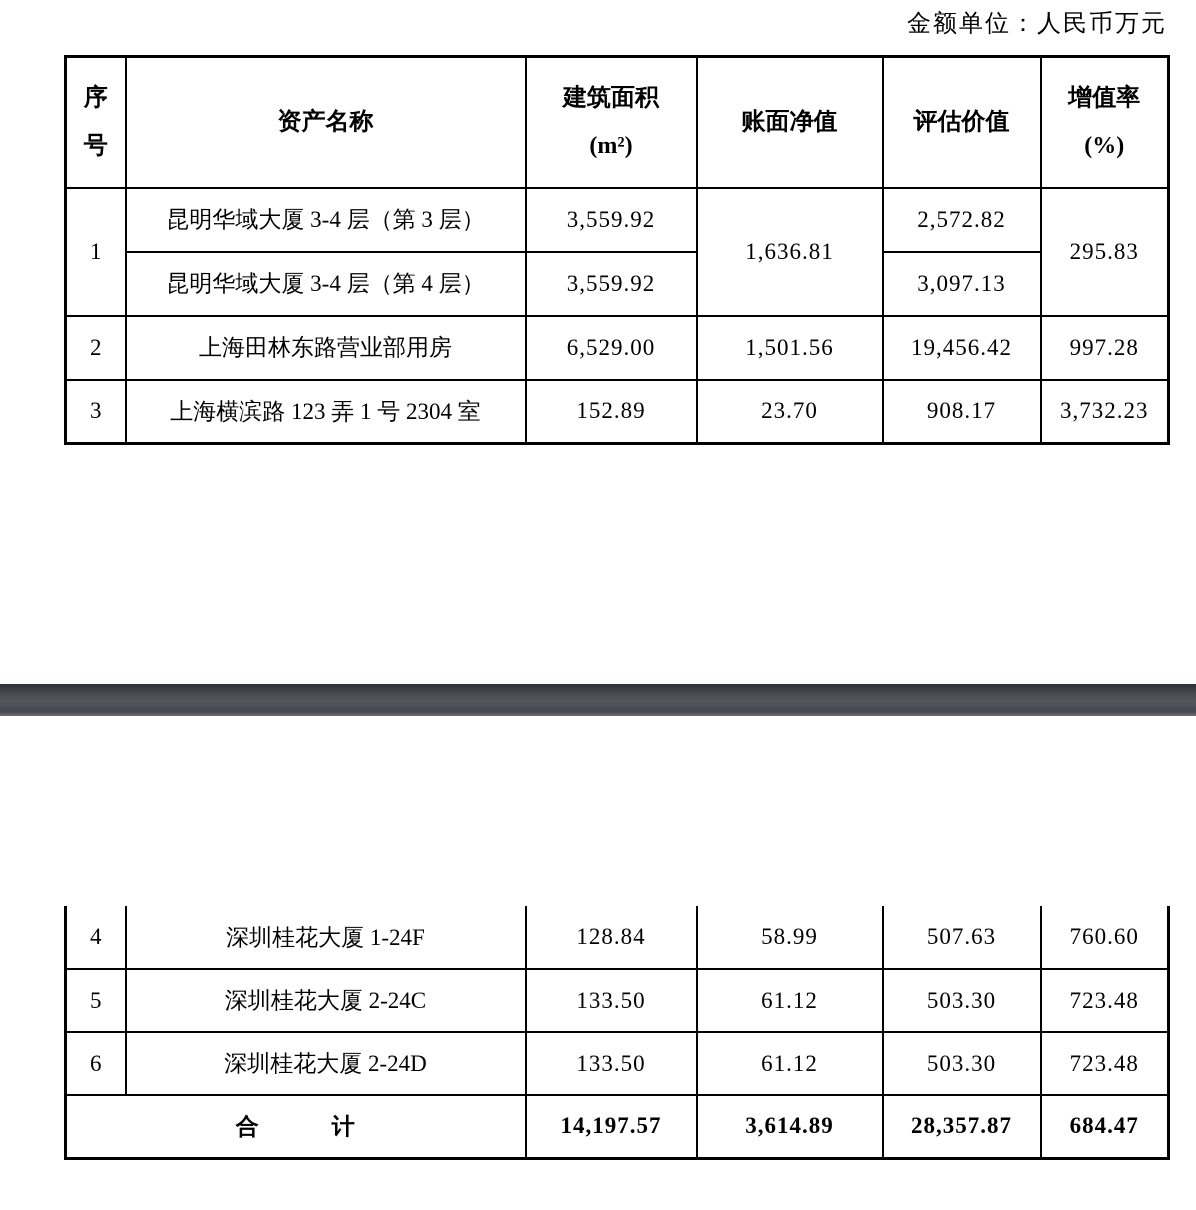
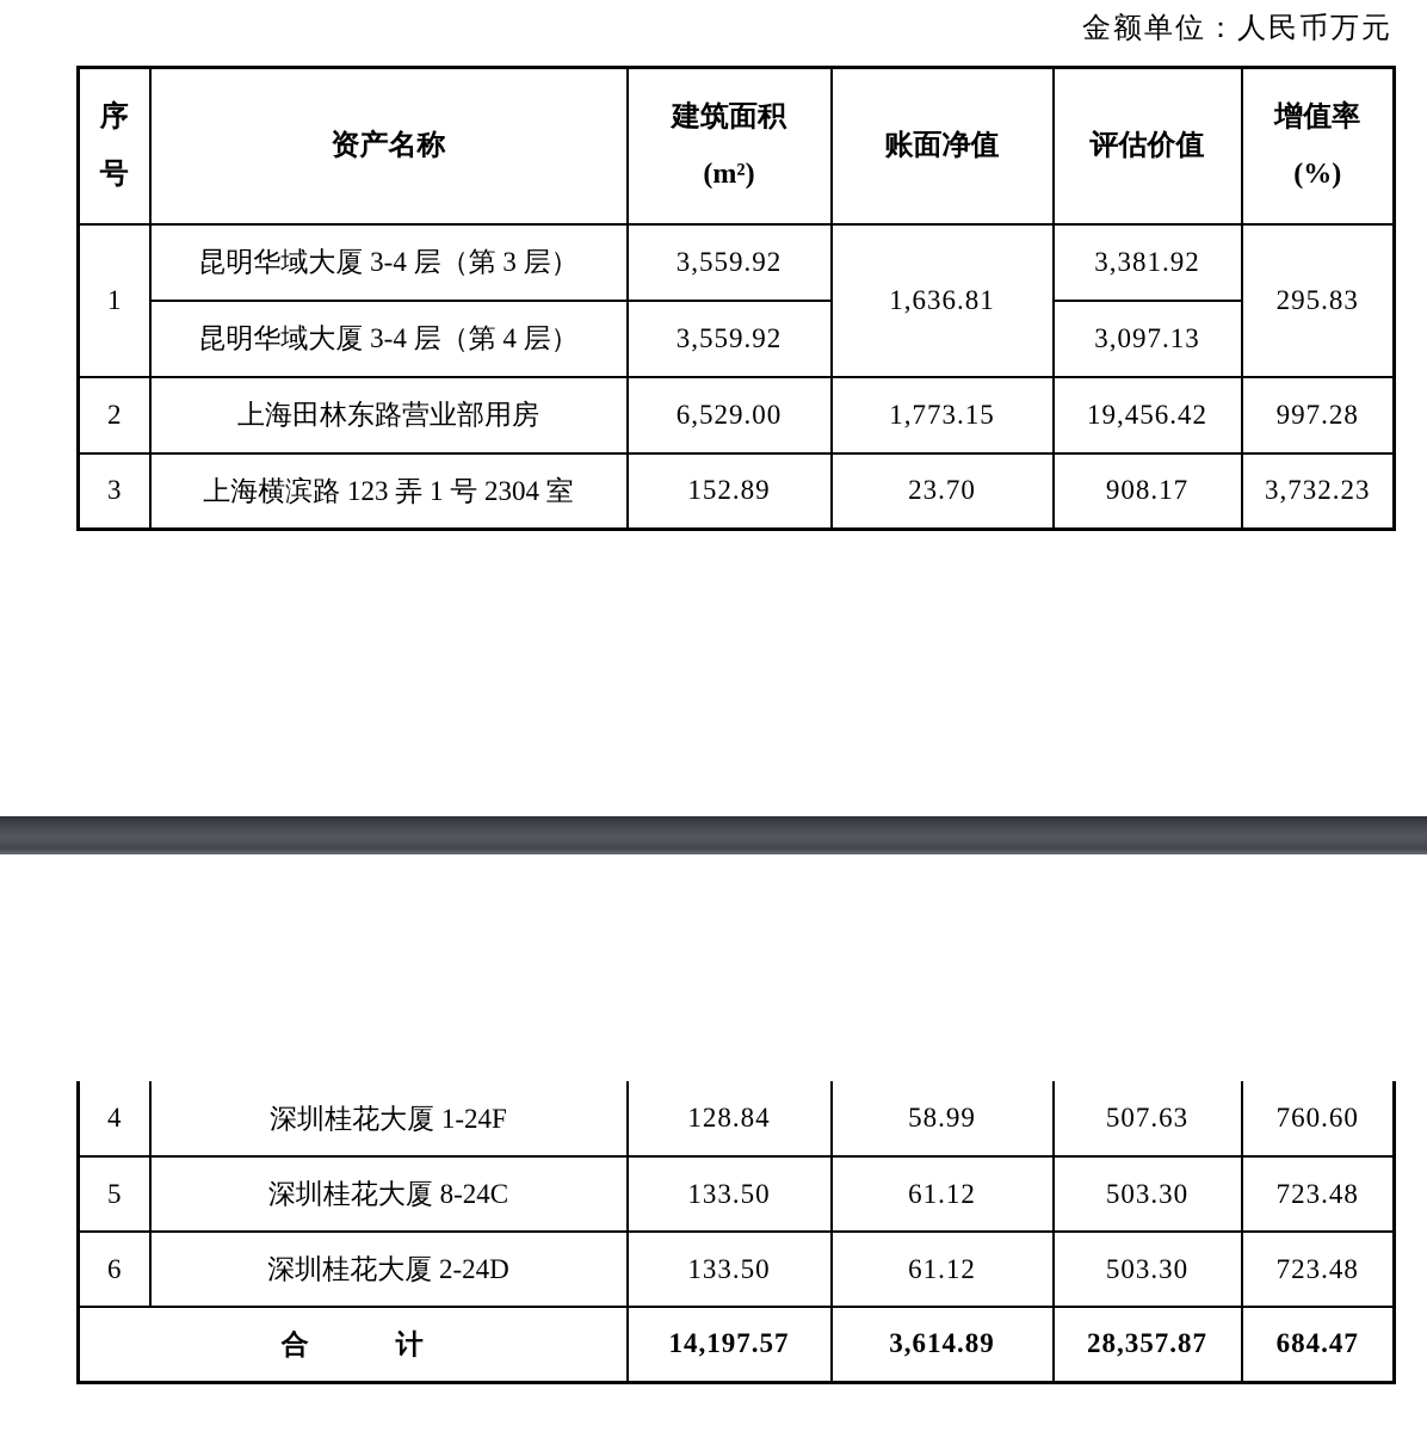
  金额单位：人民币万元
  序 号	资产名称	建筑面积 (m²)	账面净值	评估价值	增值率 (%)
- 1	昆明华域大厦 3-4 层（第 3 层）	3,559.92	1,636.81	2,572.82	295.83
+ 1	昆明华域大厦 3-4 层（第 3 层）	3,559.92	1,636.81	3,381.92	295.83
  昆明华域大厦 3-4 层（第 4 层）	3,559.92	3,097.13
- 2	上海田林东路营业部用房	6,529.00	1,501.56	19,456.42	997.28
+ 2	上海田林东路营业部用房	6,529.00	1,773.15	19,456.42	997.28
  3	上海横滨路 123 弄 1 号 2304 室	152.89	23.70	908.17	3,732.23
  4	深圳桂花大厦 1-24F	128.84	58.99	507.63	760.60
- 5	深圳桂花大厦 2-24C	133.50	61.12	503.30	723.48
+ 5	深圳桂花大厦 8-24C	133.50	61.12	503.30	723.48
  6	深圳桂花大厦 2-24D	133.50	61.12	503.30	723.48
  合 计	14,197.57	3,614.89	28,357.87	684.47
